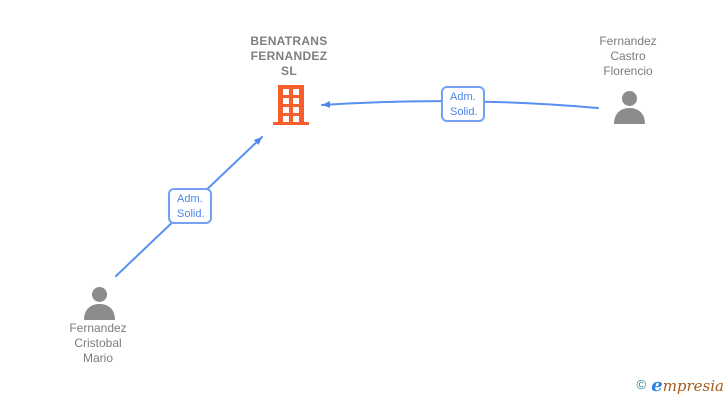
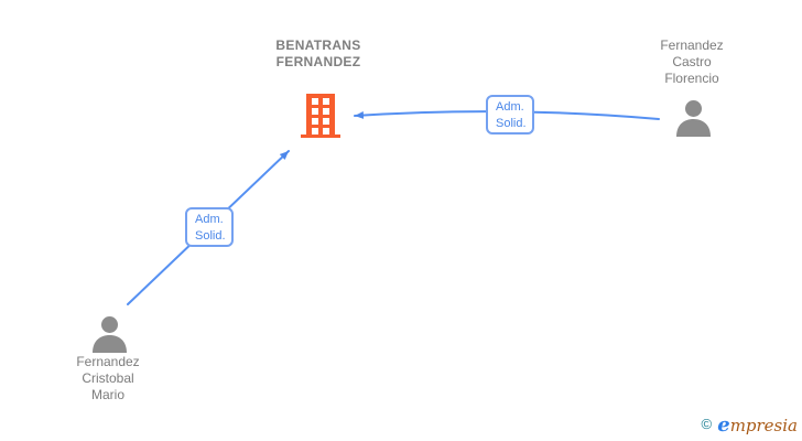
  BENATRANS
  FERNANDEZ
- SL
  Fernandez
  Castro
  Florencio
  Fernandez
  Cristobal
  Mario
  Adm.
  Solid.
  Adm.
  Solid.
  © empresia
